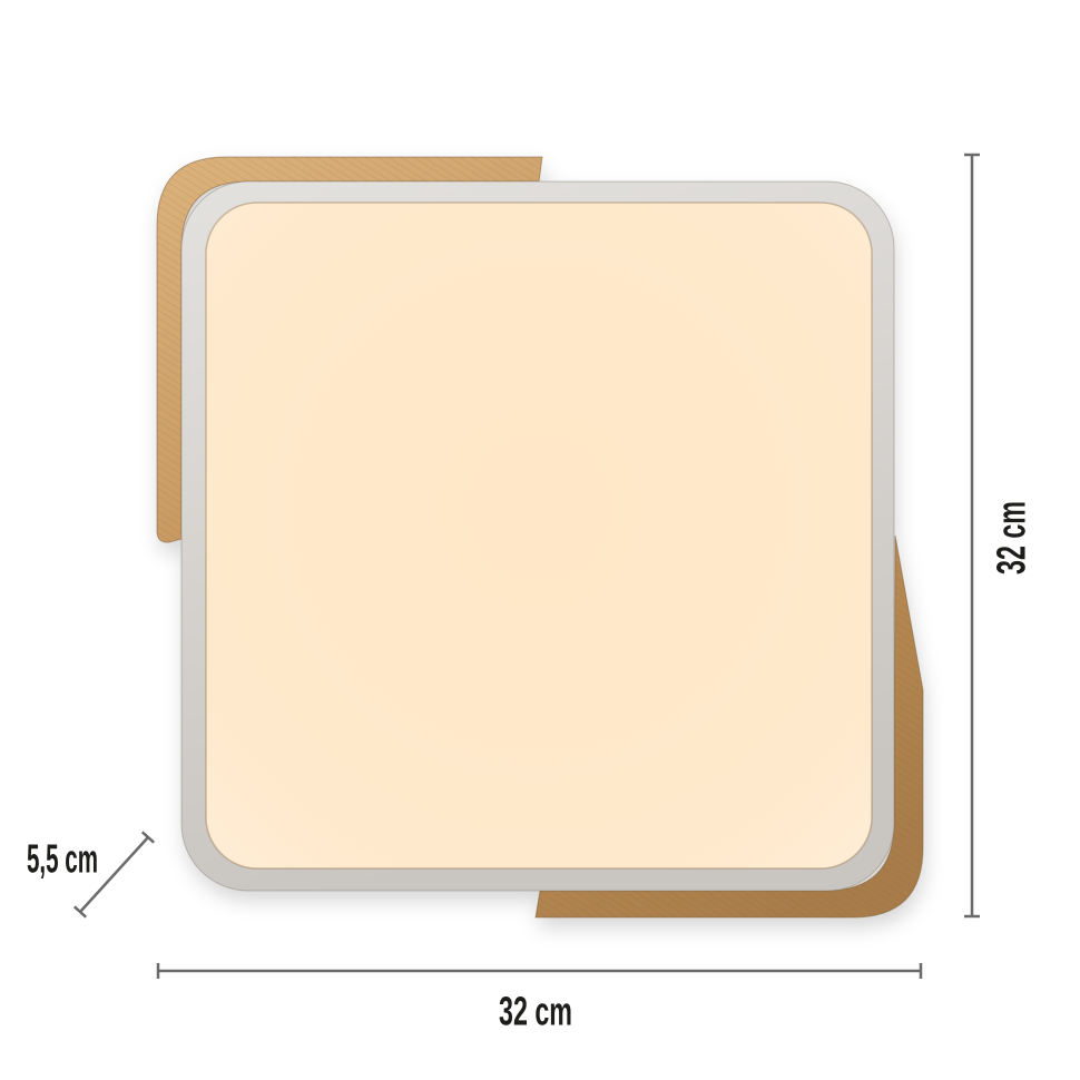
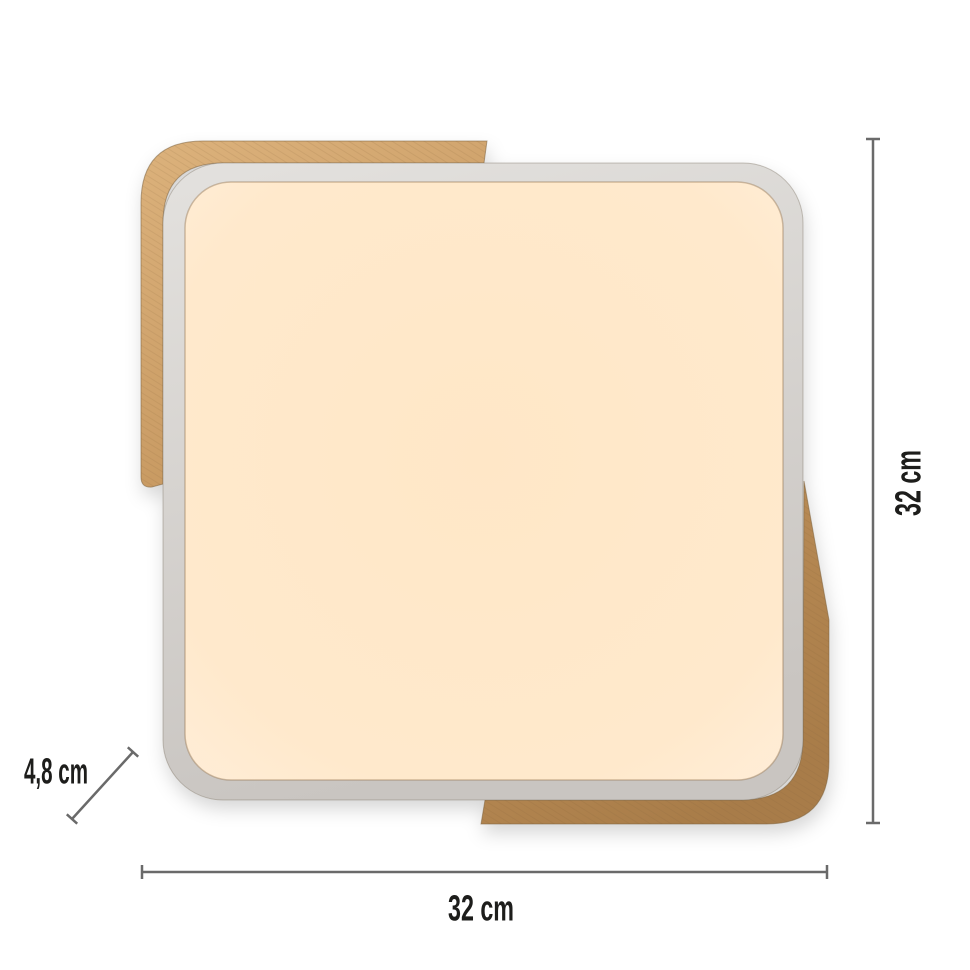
  32 cm
- 5,5 cm
+ 4,8 cm
